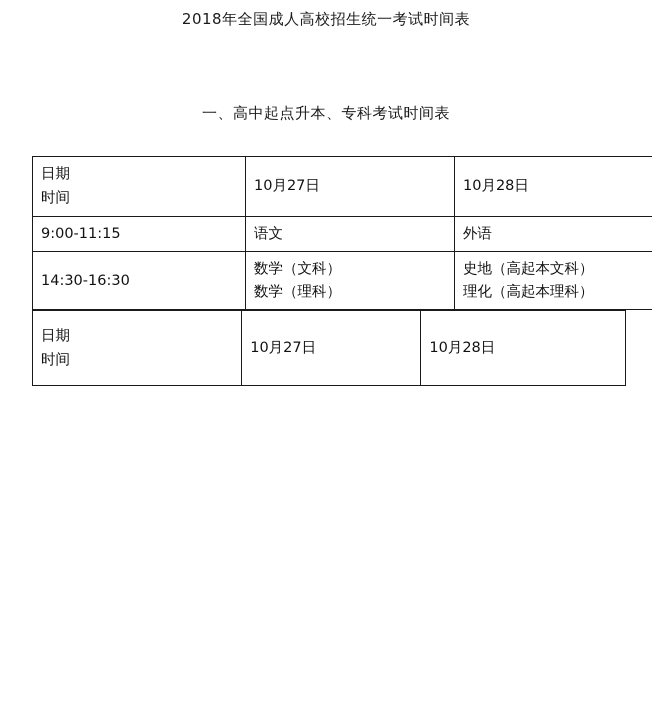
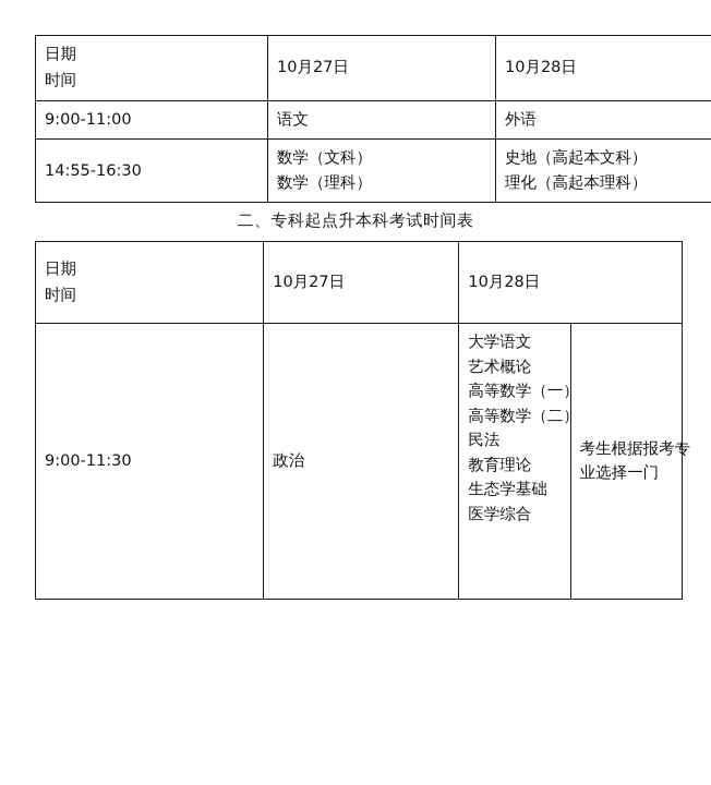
- 2018年全国成人高校招生统一考试时间表
- 一、高中起点升本、专科考试时间表
  日期 时间	10月27日	10月28日
- 9:00-11:15	语文	外语
+ 9:00-11:00	语文	外语
- 14:30-16:30	数学（文科） 数学（理科）	史地（高起本文科） 理化（高起本理科）
+ 14:55-16:30	数学（文科） 数学（理科）	史地（高起本文科） 理化（高起本理科）
+ 二、专科起点升本科考试时间表
  日期 时间	10月27日	10月28日
+ 9:00-11:30	政治	大学语文 艺术概论 高等数学（一） 高等数学（二） 民法 教育理论 生态学基础 医学综合	考生根据报考专 业选择一门
